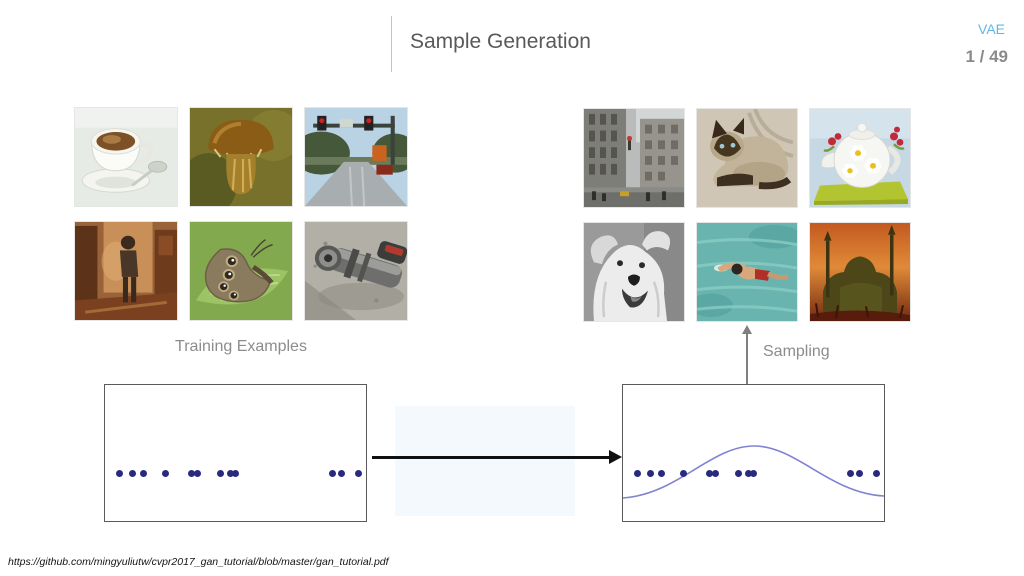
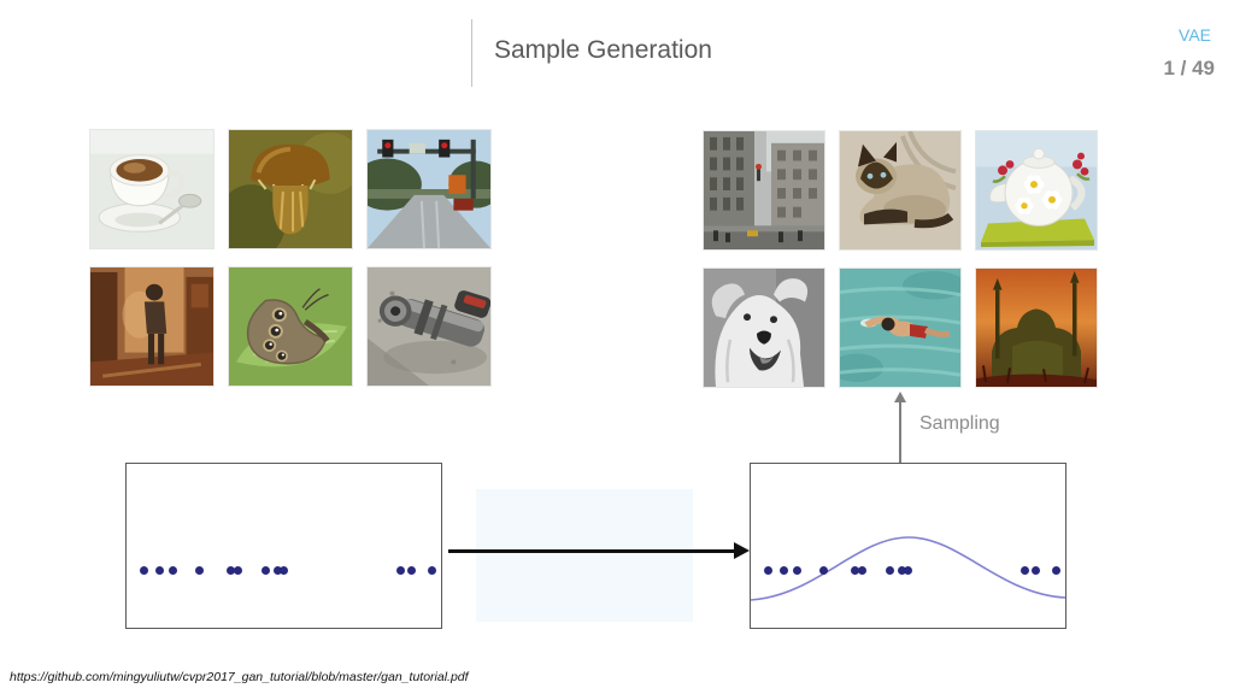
  Sample Generation
  VAE
  1 / 49
- Training Examples
  Sampling
  https://github.com/mingyuliutw/cvpr2017_gan_tutorial/blob/master/gan_tutorial.pdf
